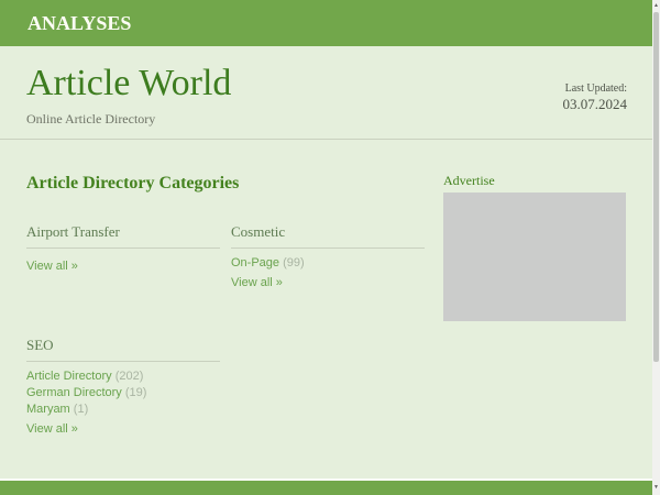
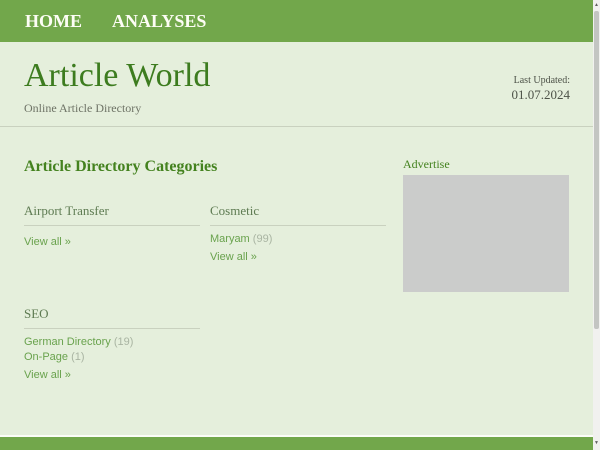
+ HOME
  ANALYSES
  Article World
  Online Article Directory
  Last Updated:
- 03.07.2024
+ 01.07.2024
  Article Directory Categories
  Airport Transfer
  View all »
  Cosmetic
- On-Page (99)
+ Maryam (99)
  View all »
  SEO
- Article Directory (202)
  German Directory (19)
- Maryam (1)
+ On-Page (1)
  View all »
  Advertise
